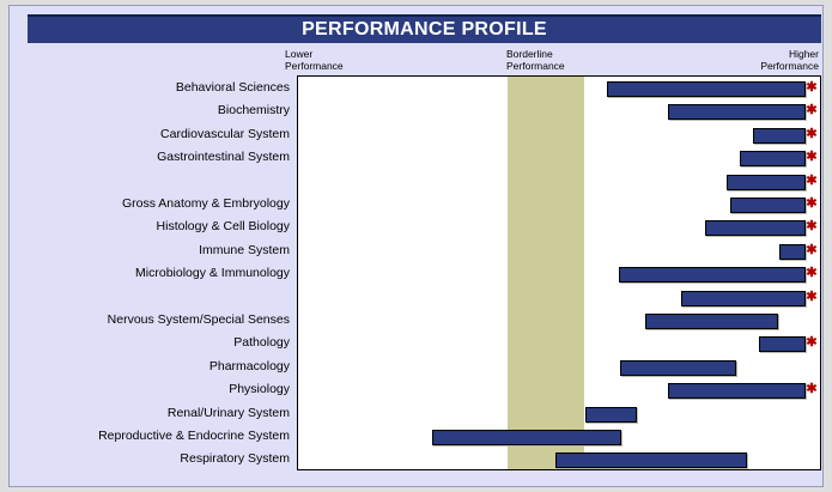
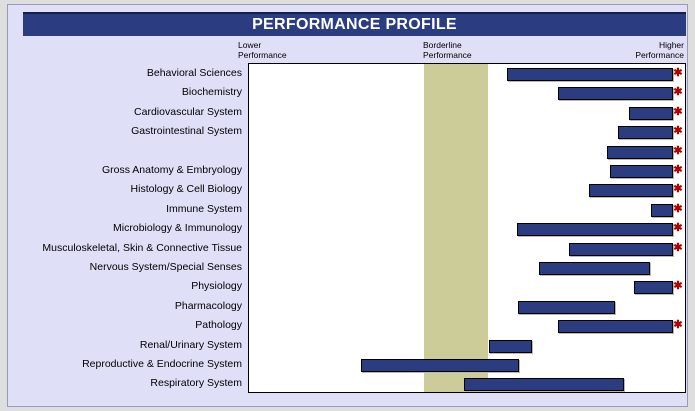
  PERFORMANCE PROFILE
  Lower
  Performance
  Borderline
  Performance
  Higher
  Performance
  Behavioral Sciences
  Biochemistry
  Cardiovascular System
  Gastrointestinal System
  Gross Anatomy & Embryology
  Histology & Cell Biology
  Immune System
  Microbiology & Immunology
+ Musculoskeletal, Skin & Connective Tissue
  Nervous System/Special Senses
- Pathology
+ Physiology
  Pharmacology
- Physiology
+ Pathology
  Renal/Urinary System
  Reproductive & Endocrine System
  Respiratory System
  ✱
  ✱
  ✱
  ✱
  ✱
  ✱
  ✱
  ✱
  ✱
  ✱
  ✱
  ✱
